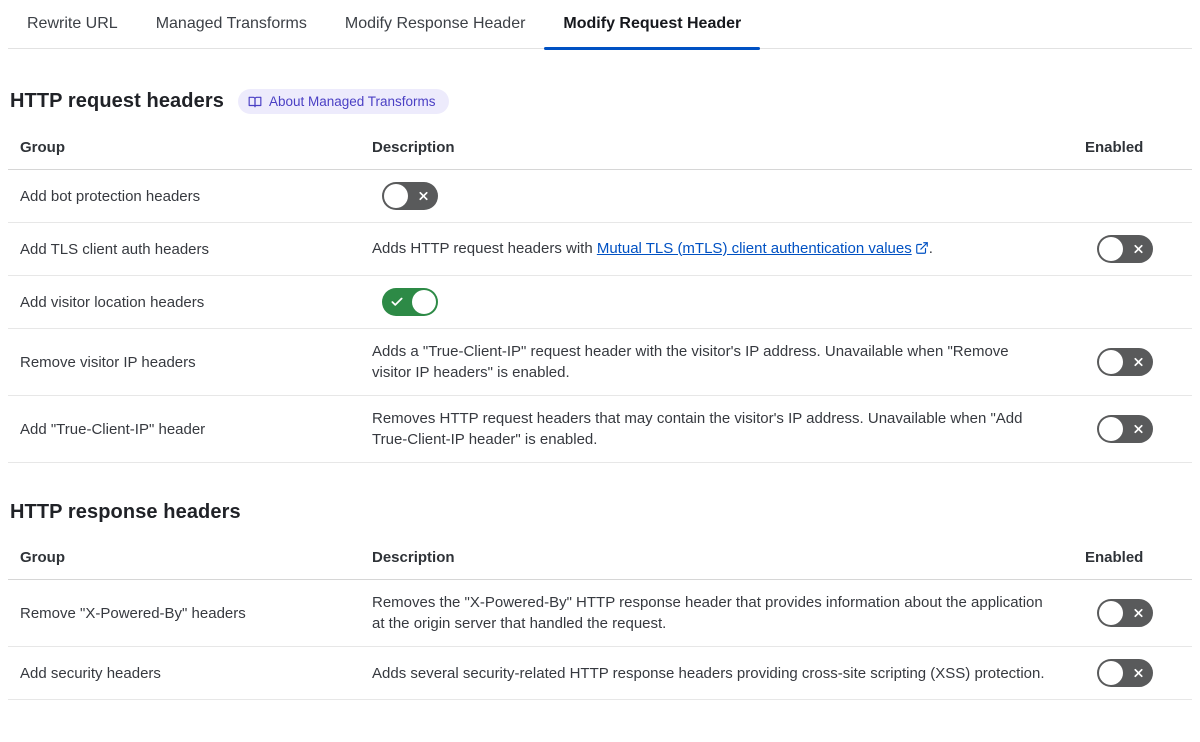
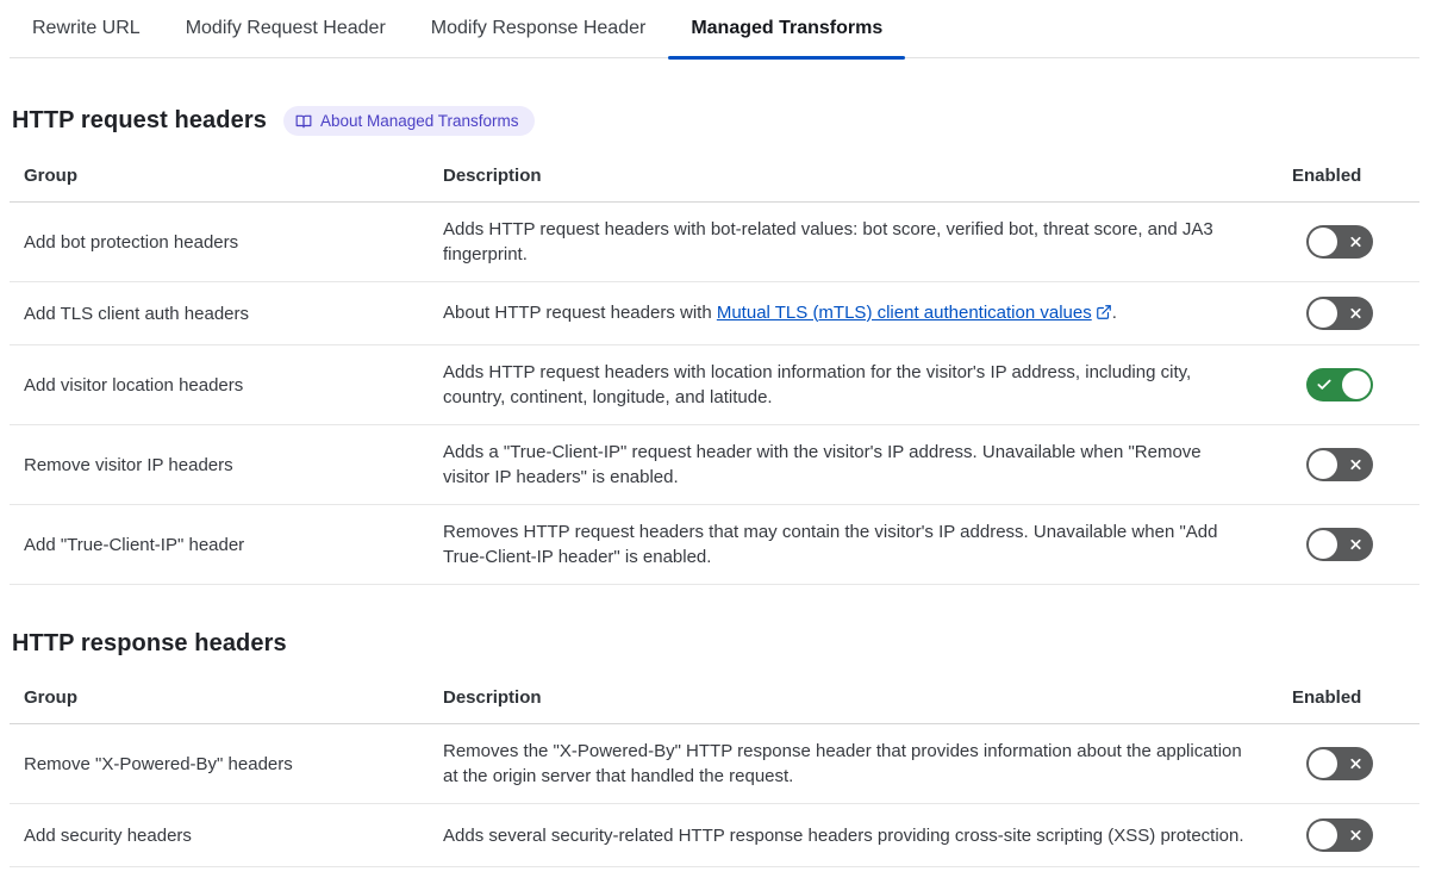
  Rewrite URL
- Managed Transforms
+ Modify Request Header
  Modify Response Header
- Modify Request Header
+ Managed Transforms
  HTTP request headers
  About Managed Transforms
  Group
  Description
  Enabled
  Add bot protection headers
+ Adds HTTP request headers with bot-related values: bot score, verified bot, threat score, and JA3 fingerprint.
  Add TLS client auth headers
- Adds HTTP request headers with Mutual TLS (mTLS) client authentication values .
+ About HTTP request headers with Mutual TLS (mTLS) client authentication values .
  Add visitor location headers
+ Adds HTTP request headers with location information for the visitor's IP address, including city, country, continent, longitude, and latitude.
  Remove visitor IP headers
  Adds a "True-Client-IP" request header with the visitor's IP address. Unavailable when "Remove visitor IP headers" is enabled.
  Add "True-Client-IP" header
  Removes HTTP request headers that may contain the visitor's IP address. Unavailable when "Add True-Client-IP header" is enabled.
  HTTP response headers
  Group
  Description
  Enabled
  Remove "X-Powered-By" headers
  Removes the "X-Powered-By" HTTP response header that provides information about the application at the origin server that handled the request.
  Add security headers
  Adds several security-related HTTP response headers providing cross-site scripting (XSS) protection.
